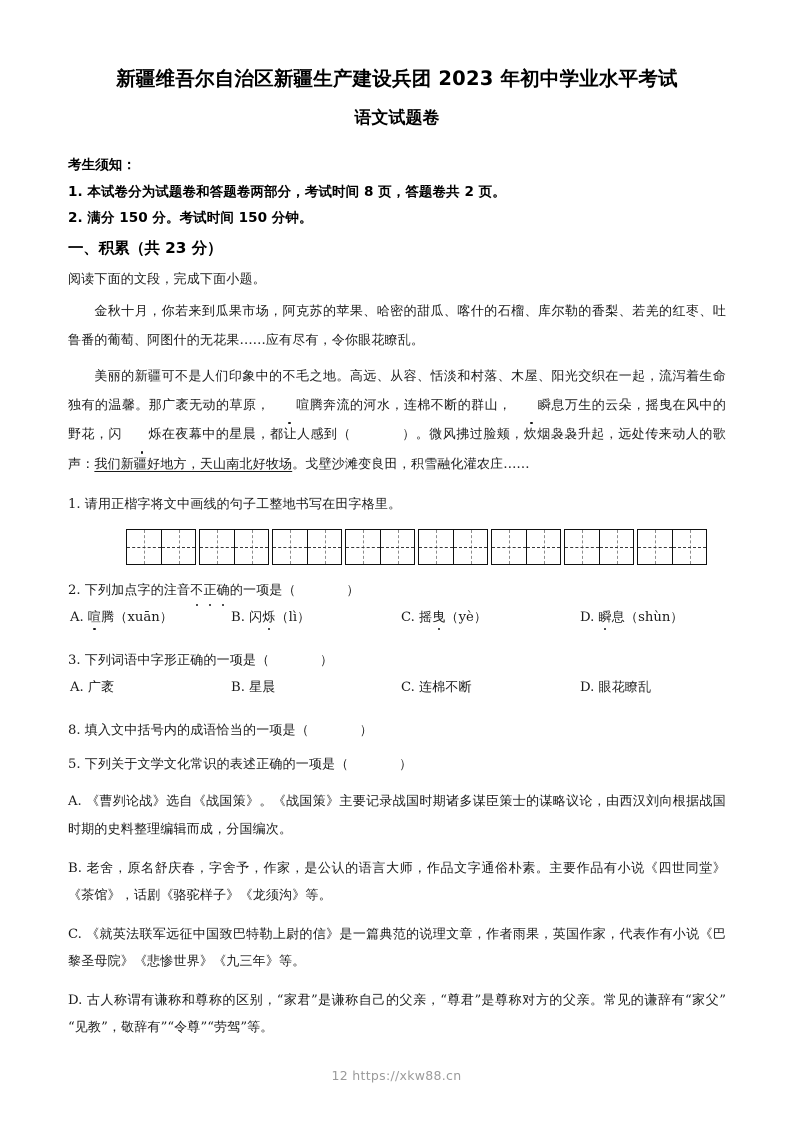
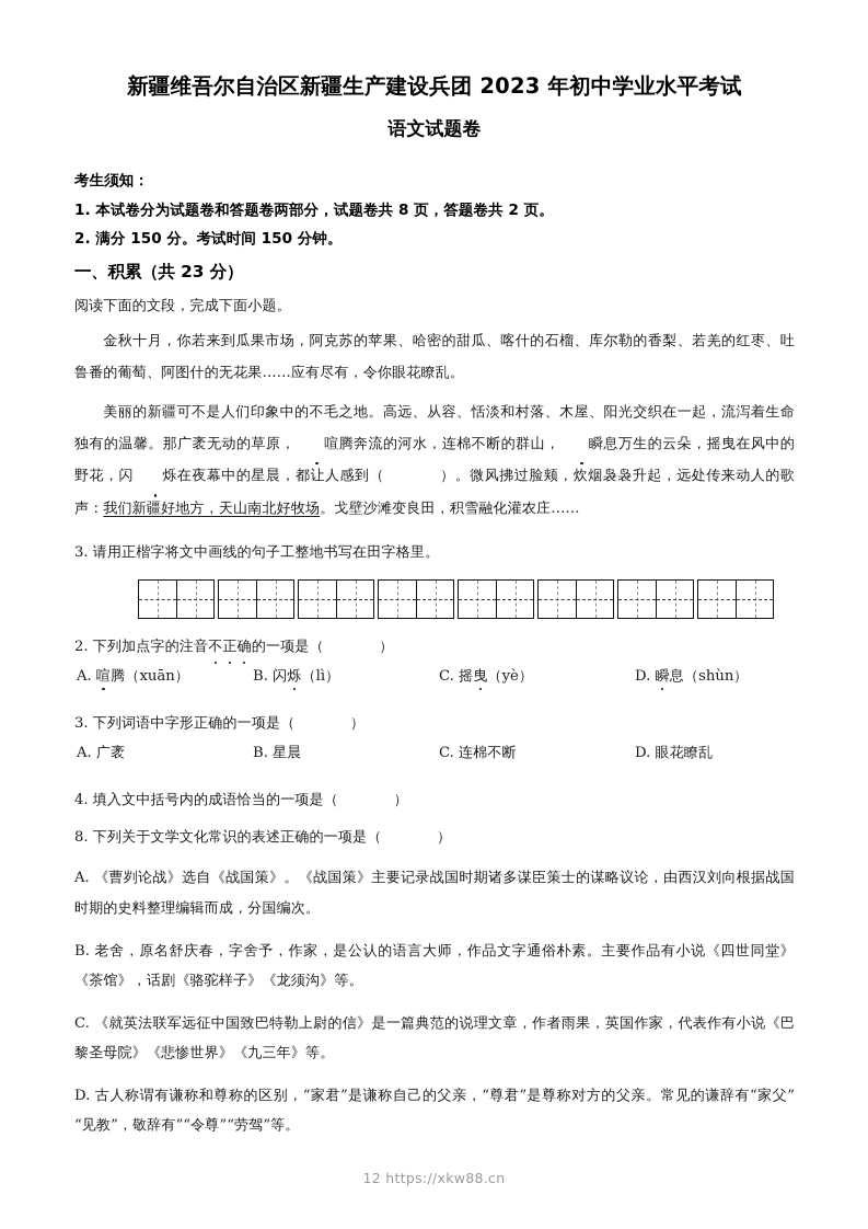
  新疆维吾尔自治区新疆生产建设兵团 2023 年初中学业水平考试
  语文试题卷
  考生须知：
- 1. 本试卷分为试题卷和答题卷两部分，考试时间 8 页，答题卷共 2 页。
+ 1. 本试卷分为试题卷和答题卷两部分，试题卷共 8 页，答题卷共 2 页。
  2. 满分 150 分。考试时间 150 分钟。
  一、积累（共 23 分）
  阅读下面的文段，完成下面小题。
  金秋十月，你若来到瓜果市场，阿克苏的苹果、哈密的甜瓜、喀什的石榴、库尔勒的香梨、若羌的红枣、吐鲁番的葡萄、阿图什的无花果……应有尽有，令你眼花瞭乱。
  美丽的新疆可不是人们印象中的不毛之地。高远、从容、恬淡和村落、木屋、阳光交织在一起，流泻着生命独有的温馨。那广袤无动的草原， 喧腾奔流的河水，连棉不断的群山， 瞬息万生的云朵，摇曳在风中的野花，闪 烁在夜幕中的星晨，都让人感到（ ）。微风拂过脸颊，炊烟袅袅升起，远处传来动人的歌声：我们新疆好地方，天山南北好牧场。戈壁沙滩变良田，积雪融化灌农庄……
- 1. 请用正楷字将文中画线的句子工整地书写在田字格里。
+ 3. 请用正楷字将文中画线的句子工整地书写在田字格里。
  2. 下列加点字的注音不正确的一项是（ ）
  A. 喧腾（xuān）
  B. 闪烁（lì）
  C. 摇曳（yè）
  D. 瞬息（shùn）
  3. 下列词语中字形正确的一项是（ ）
  A. 广袤
  B. 星晨
  C. 连棉不断
  D. 眼花瞭乱
- 8. 填入文中括号内的成语恰当的一项是（ ）
+ 4. 填入文中括号内的成语恰当的一项是（ ）
- 5. 下列关于文学文化常识的表述正确的一项是（ ）
+ 8. 下列关于文学文化常识的表述正确的一项是（ ）
  A. 《曹刿论战》选自《战国策》。《战国策》主要记录战国时期诸多谋臣策士的谋略议论，由西汉刘向根据战国时期的史料整理编辑而成，分国编次。
  B. 老舍，原名舒庆春，字舍予，作家，是公认的语言大师，作品文字通俗朴素。主要作品有小说《四世同堂》《茶馆》，话剧《骆驼样子》《龙须沟》等。
  C. 《就英法联军远征中国致巴特勒上尉的信》是一篇典范的说理文章，作者雨果，英国作家，代表作有小说《巴黎圣母院》《悲惨世界》《九三年》等。
  D. 古人称谓有谦称和尊称的区别，“家君”是谦称自己的父亲，“尊君”是尊称对方的父亲。常见的谦辞有“家父”“见教”，敬辞有”“令尊”“劳驾”等。
  12 https://xkw88.cn
